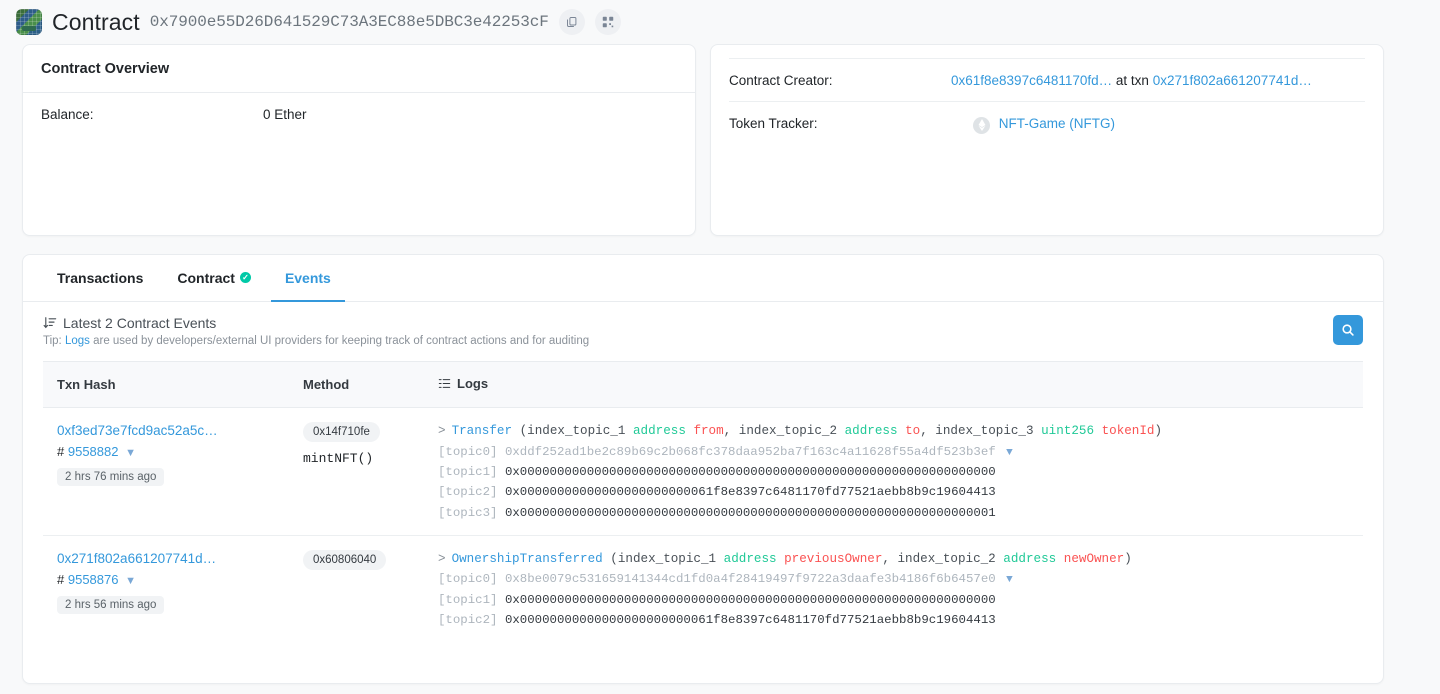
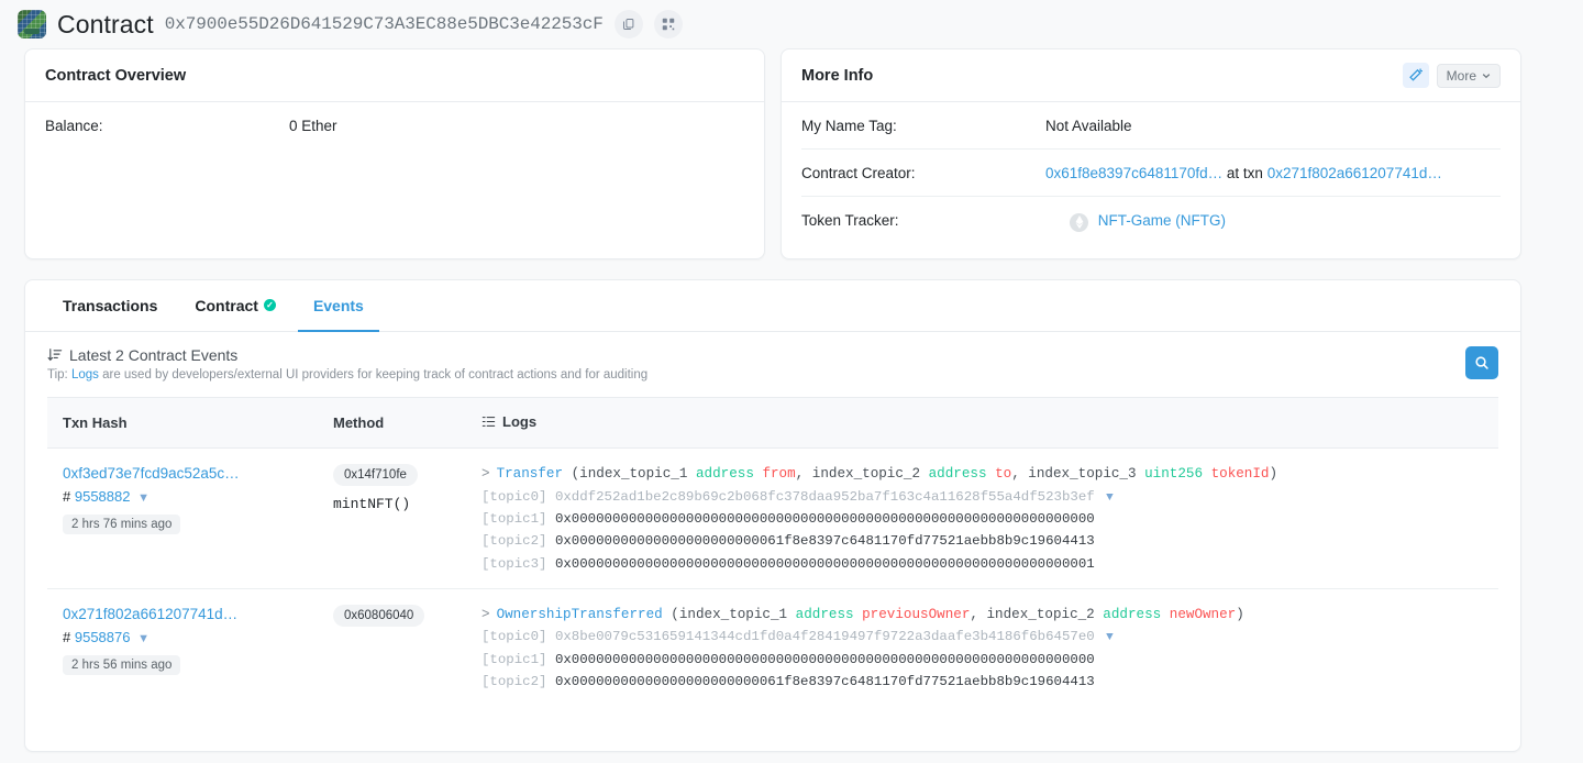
  Contract
  0x7900e55D26D641529C73A3EC88e5DBC3e42253cF
  Contract Overview
  Balance:
  0 Ether
+ More Info
+ More
+ My Name Tag:
+ Not Available
  Contract Creator:
  0x61f8e8397c6481170fd… at txn 0x271f802a661207741d…
  Token Tracker:
  NFT-Game (NFTG)
  Transactions
  Contract
  ✓
  Events
  Latest 2 Contract Events
  Tip: Logs are used by developers/external UI providers for keeping track of contract actions and for auditing
  Txn Hash	Method	Logs
  0xf3ed73e7fcd9ac52a5c… # 9558882 ▼ 2 hrs 76 mins ago	0x14f710fe mintNFT()	> Transfer (index_topic_1 address from, index_topic_2 address to, index_topic_3 uint256 tokenId) [topic0] 0xddf252ad1be2c89b69c2b068fc378daa952ba7f163c4a11628f55a4df523b3ef ▼ [topic1] 0x0000000000000000000000000000000000000000000000000000000000000000 [topic2] 0x00000000000000000000000061f8e8397c6481170fd77521aebb8b9c19604413 [topic3] 0x0000000000000000000000000000000000000000000000000000000000000001
  0x271f802a661207741d… # 9558876 ▼ 2 hrs 56 mins ago	0x60806040	> OwnershipTransferred (index_topic_1 address previousOwner, index_topic_2 address newOwner) [topic0] 0x8be0079c531659141344cd1fd0a4f28419497f9722a3daafe3b4186f6b6457e0 ▼ [topic1] 0x0000000000000000000000000000000000000000000000000000000000000000 [topic2] 0x00000000000000000000000061f8e8397c6481170fd77521aebb8b9c19604413
